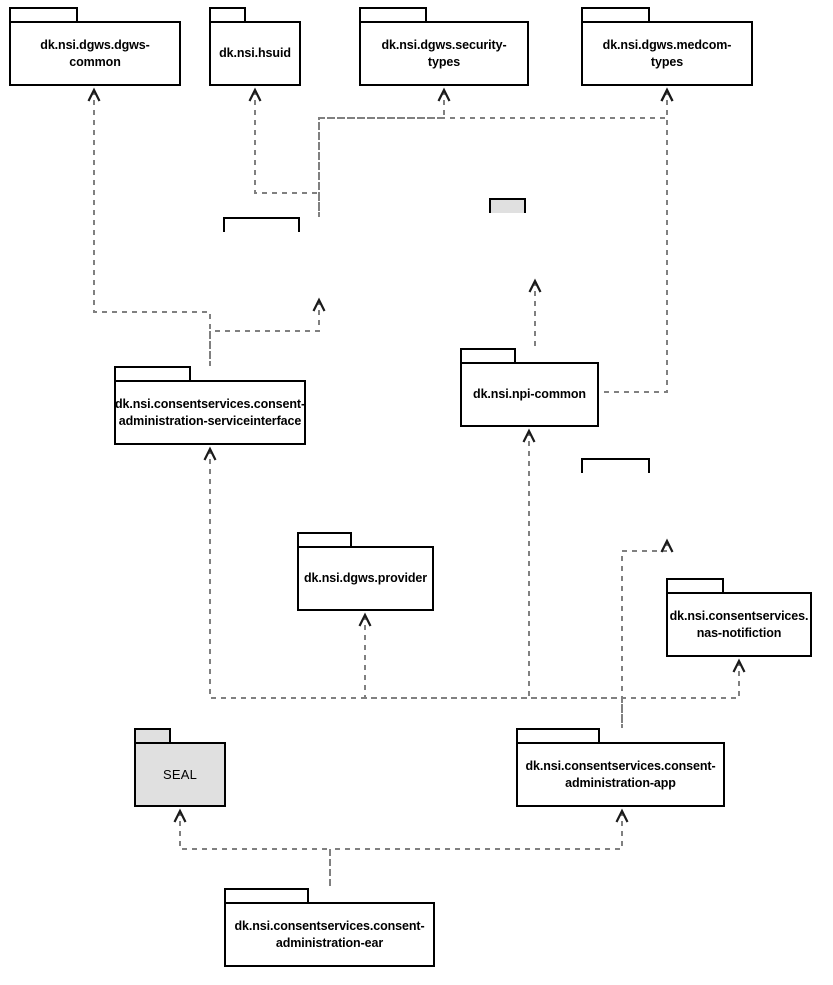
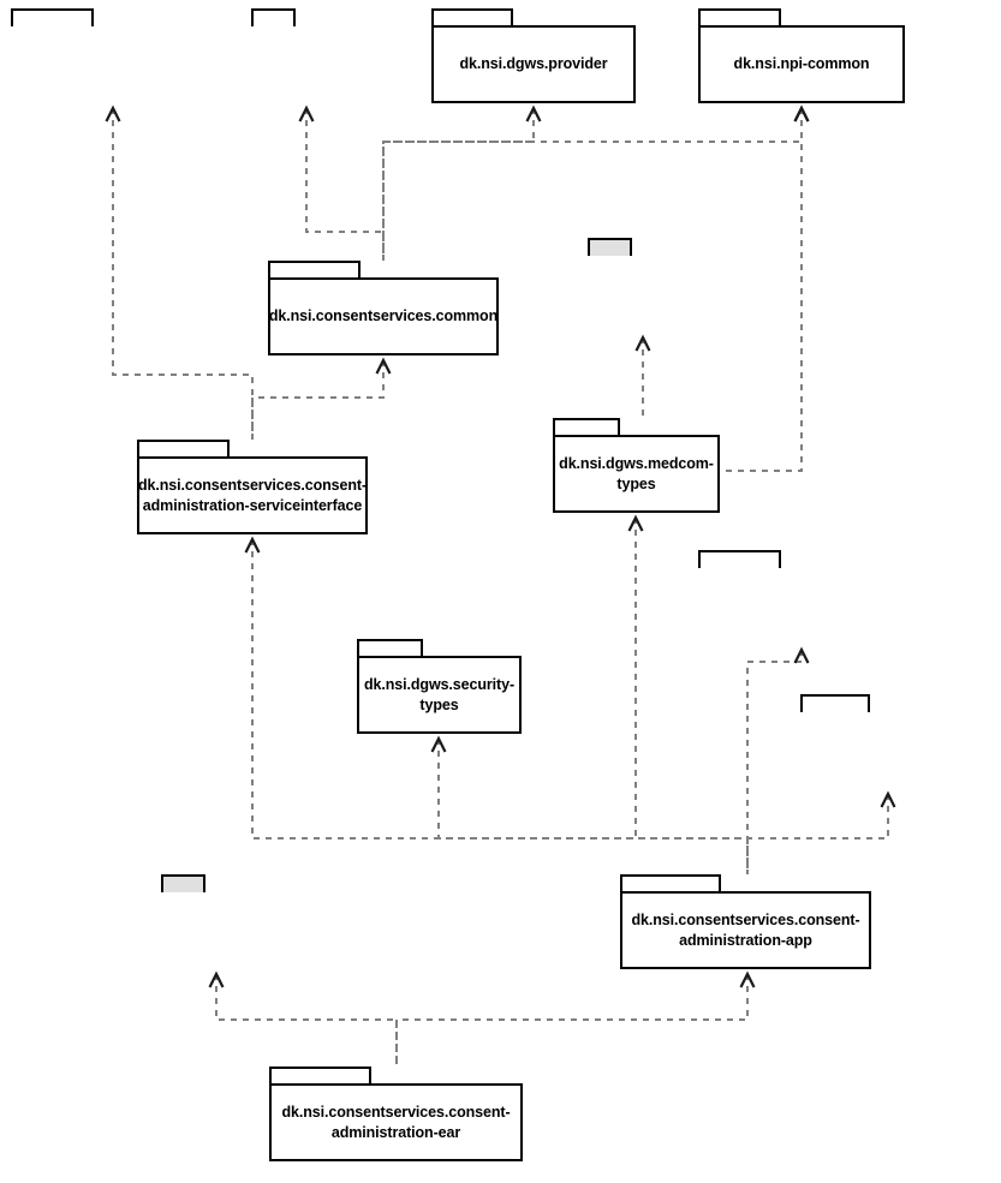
- dk.nsi.dgws.dgws-common
- dk.nsi.hsuid
- dk.nsi.dgws.security-types
+ dk.nsi.dgws.provider
- dk.nsi.dgws.medcom-types
+ dk.nsi.npi-common
+ dk.nsi.consentservices.common
  dk.nsi.consentservices.consent-
  administration-serviceinterface
- dk.nsi.npi-common
+ dk.nsi.dgws.medcom-types
- dk.nsi.dgws.provider
+ dk.nsi.dgws.security-types
- dk.nsi.consentservices.
- nas-notifiction
- SEAL
  dk.nsi.consentservices.consent-
  administration-app
  dk.nsi.consentservices.consent-
  administration-ear
